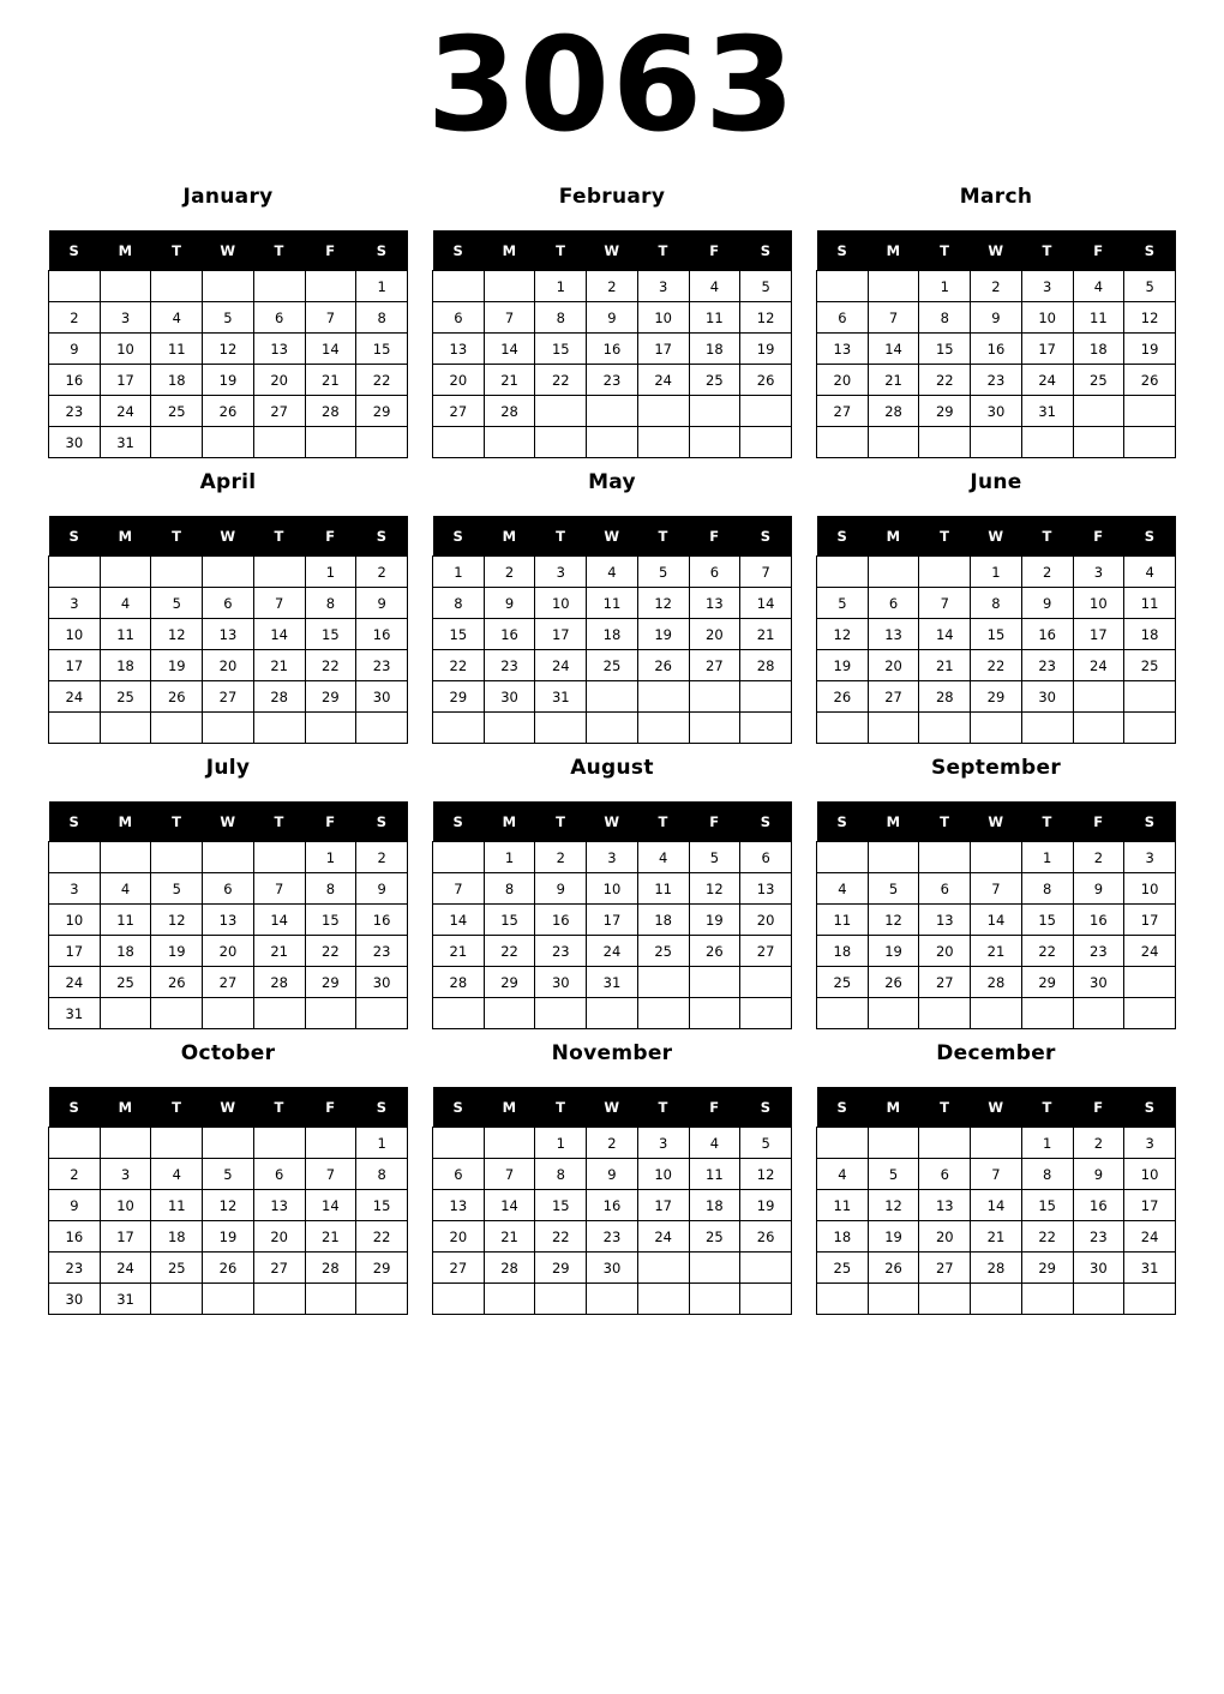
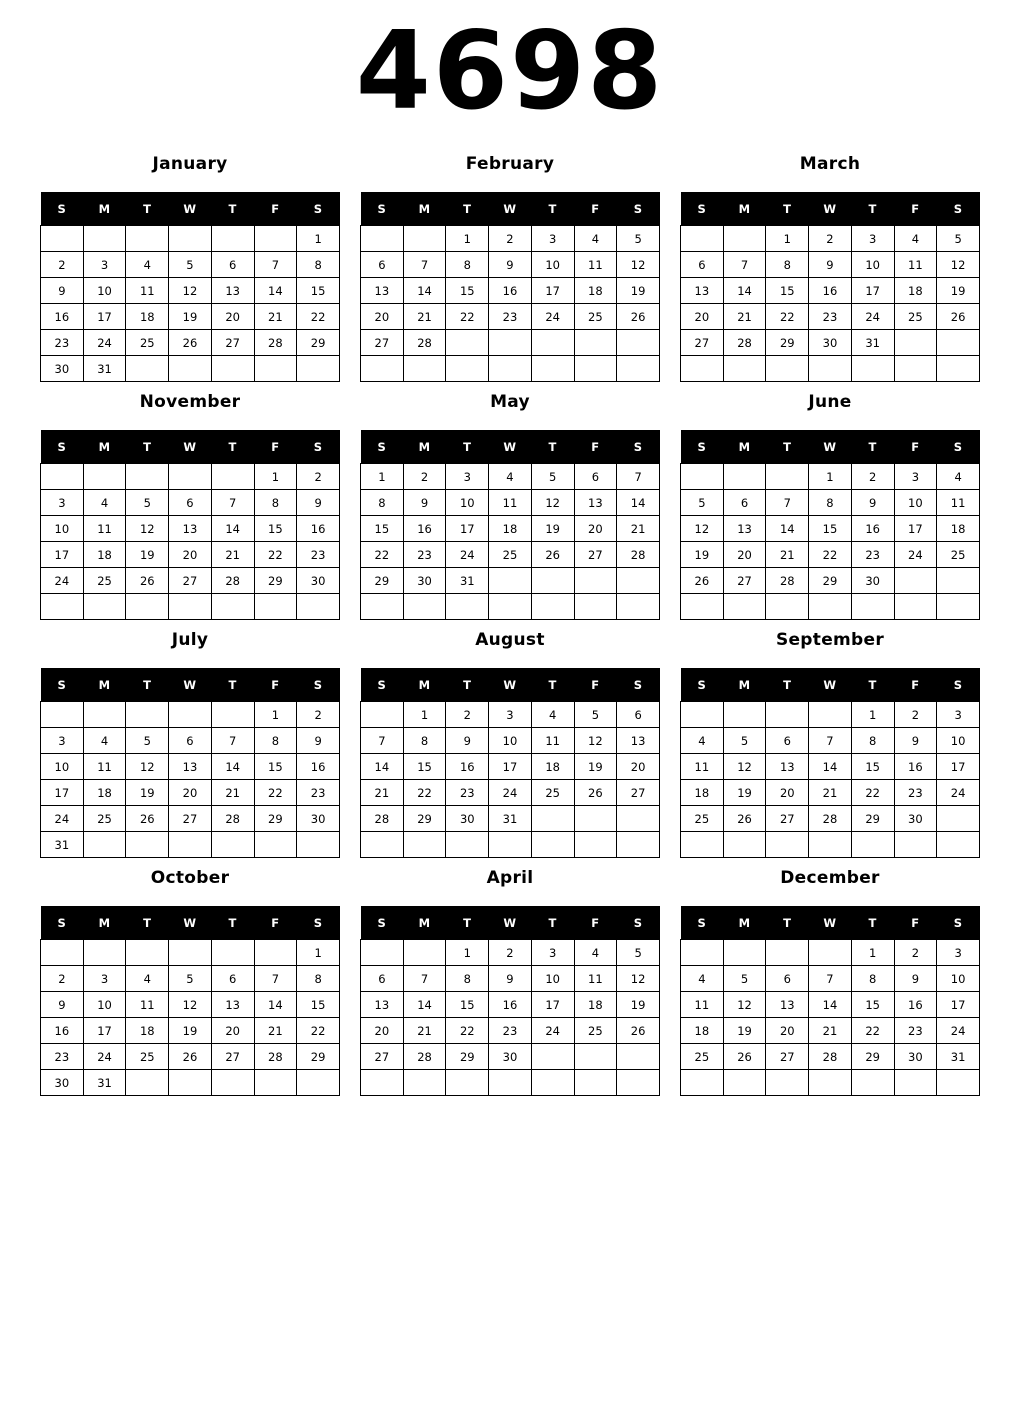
- 3063
+ 4698
  January
  S	M	T	W	T	F	S
  						1
  2	3	4	5	6	7	8
  9	10	11	12	13	14	15
  16	17	18	19	20	21	22
  23	24	25	26	27	28	29
  30	31
  February
  S	M	T	W	T	F	S
  		1	2	3	4	5
  6	7	8	9	10	11	12
  13	14	15	16	17	18	19
  20	21	22	23	24	25	26
  27	28
  March
  S	M	T	W	T	F	S
  		1	2	3	4	5
  6	7	8	9	10	11	12
  13	14	15	16	17	18	19
  20	21	22	23	24	25	26
  27	28	29	30	31
- April
+ November
  S	M	T	W	T	F	S
  					1	2
  3	4	5	6	7	8	9
  10	11	12	13	14	15	16
  17	18	19	20	21	22	23
  24	25	26	27	28	29	30
  May
  S	M	T	W	T	F	S
  1	2	3	4	5	6	7
  8	9	10	11	12	13	14
  15	16	17	18	19	20	21
  22	23	24	25	26	27	28
  29	30	31
  June
  S	M	T	W	T	F	S
  			1	2	3	4
  5	6	7	8	9	10	11
  12	13	14	15	16	17	18
  19	20	21	22	23	24	25
  26	27	28	29	30
  July
  S	M	T	W	T	F	S
  					1	2
  3	4	5	6	7	8	9
  10	11	12	13	14	15	16
  17	18	19	20	21	22	23
  24	25	26	27	28	29	30
  31
  August
  S	M	T	W	T	F	S
  	1	2	3	4	5	6
  7	8	9	10	11	12	13
  14	15	16	17	18	19	20
  21	22	23	24	25	26	27
  28	29	30	31
  September
  S	M	T	W	T	F	S
  				1	2	3
  4	5	6	7	8	9	10
  11	12	13	14	15	16	17
  18	19	20	21	22	23	24
  25	26	27	28	29	30
  October
  S	M	T	W	T	F	S
  						1
  2	3	4	5	6	7	8
  9	10	11	12	13	14	15
  16	17	18	19	20	21	22
  23	24	25	26	27	28	29
  30	31
- November
+ April
  S	M	T	W	T	F	S
  		1	2	3	4	5
  6	7	8	9	10	11	12
  13	14	15	16	17	18	19
  20	21	22	23	24	25	26
  27	28	29	30
  December
  S	M	T	W	T	F	S
  				1	2	3
  4	5	6	7	8	9	10
  11	12	13	14	15	16	17
  18	19	20	21	22	23	24
  25	26	27	28	29	30	31
